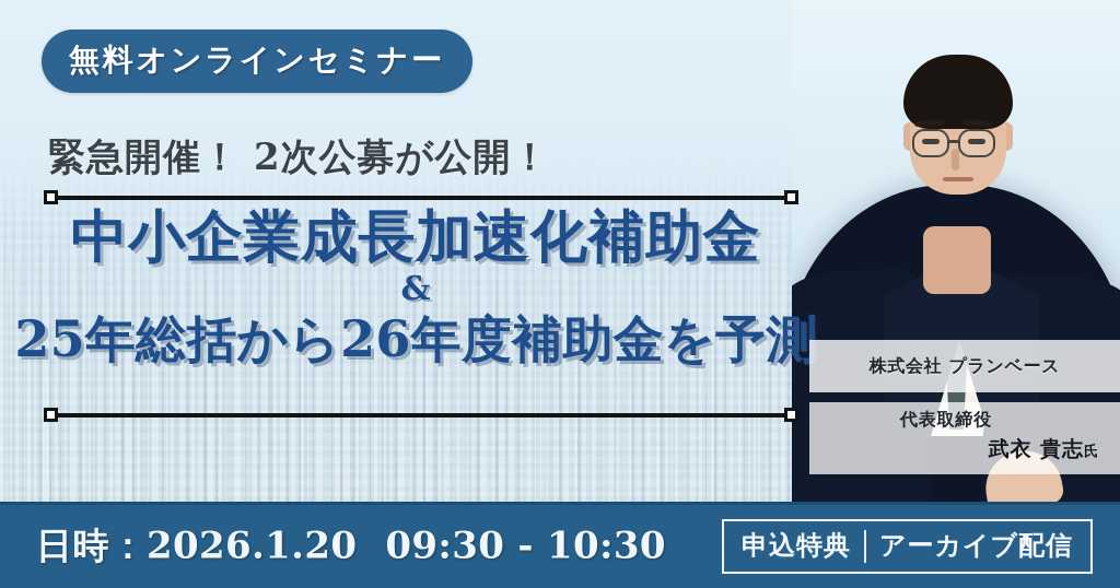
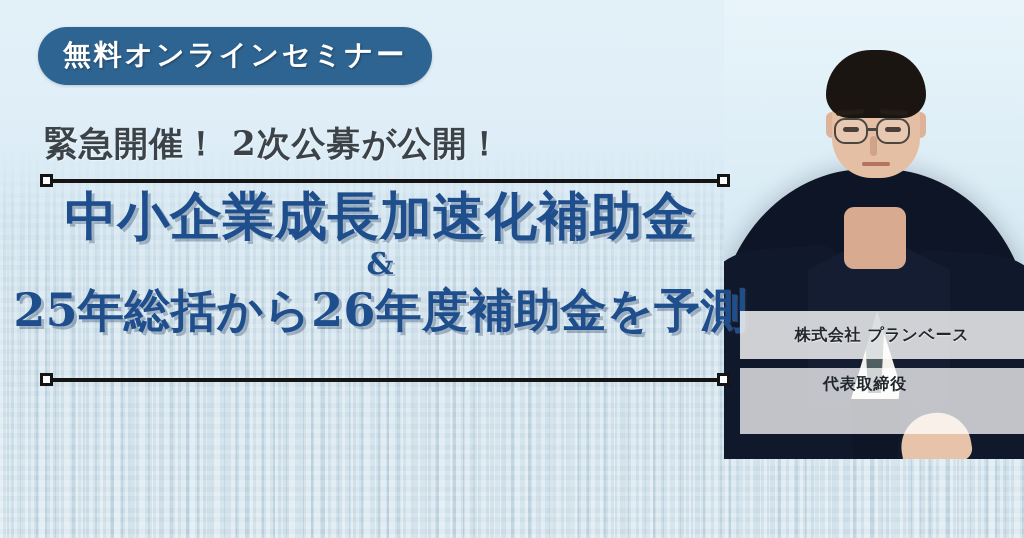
  無料オンラインセミナー
  緊急開催！ 2次公募が公開！
  中小企業成長加速化補助金
  &
  25年総括から26年度補助金を予測
  株式会社 プランベース
  代表取締役
- 武衣 貴志氏
- 日時：2026.1.20 09:30 - 10:30
- 申込特典
- アーカイブ配信
